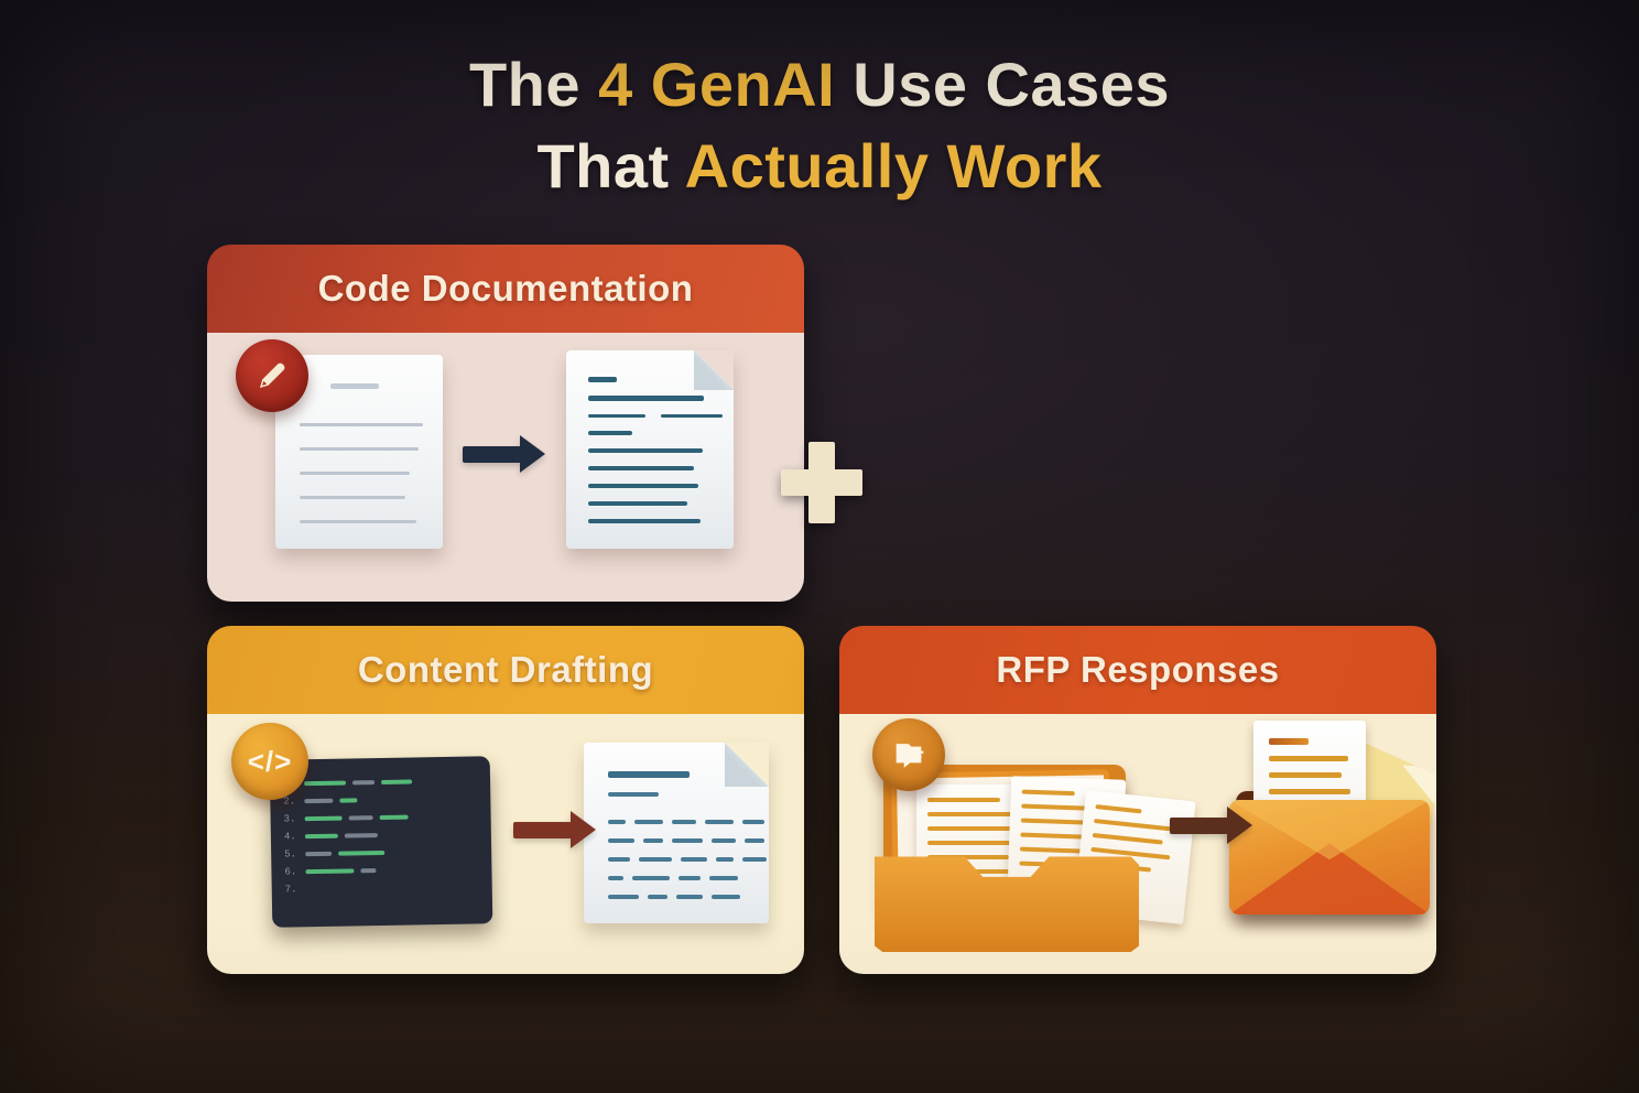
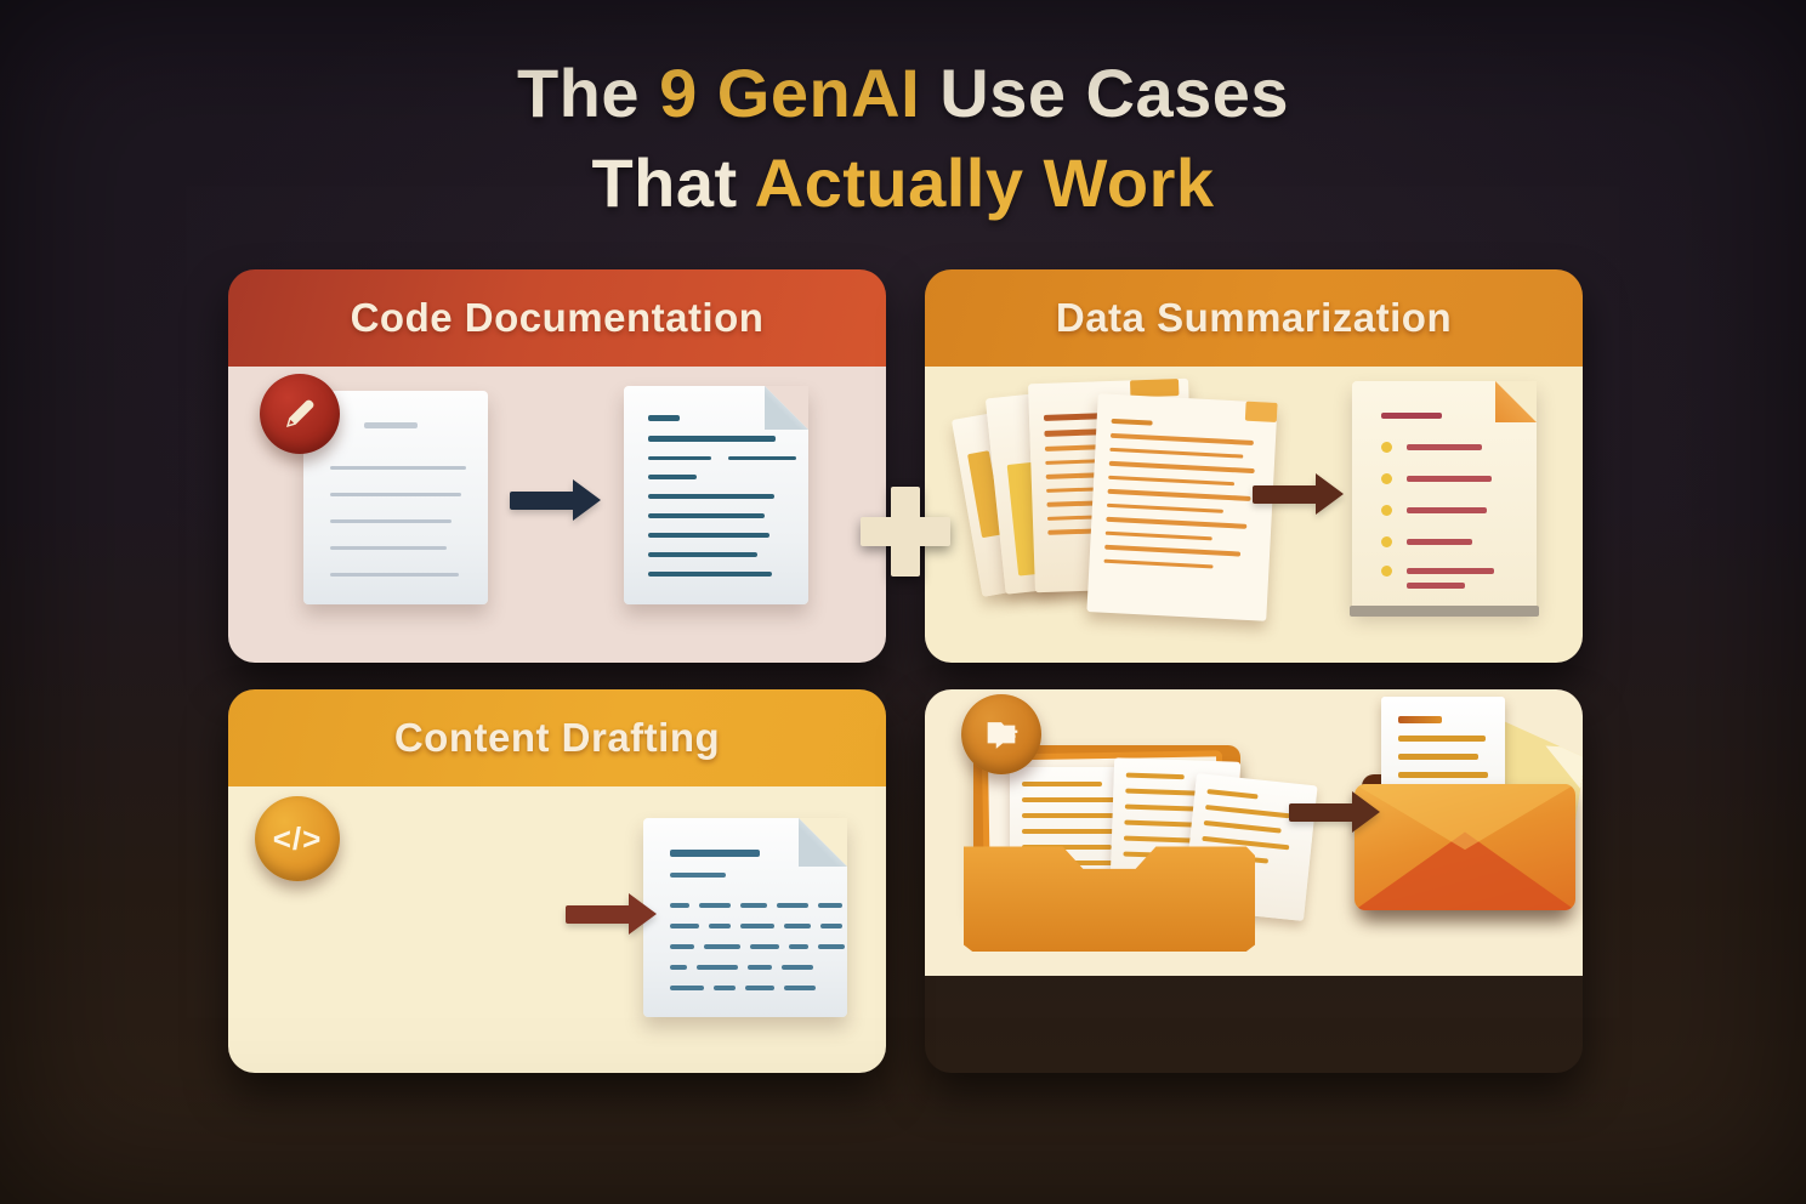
- The 4 GenAI Use Cases
+ The 9 GenAI Use Cases
  That Actually Work
  Code Documentation
+ Data Summarization
  Content Drafting
  </>
- 2.
- 3.
- 4.
- 5.
- 6.
- 7.
- RFP Responses
